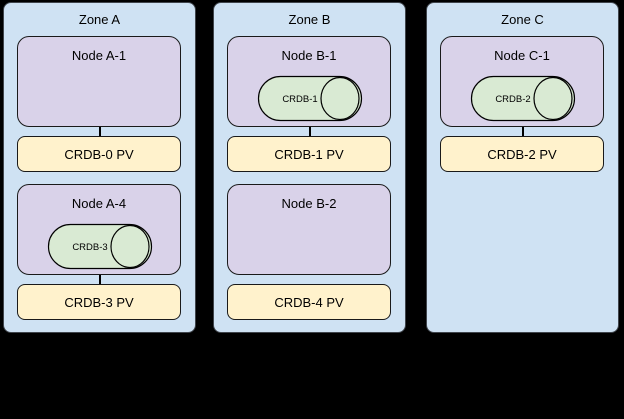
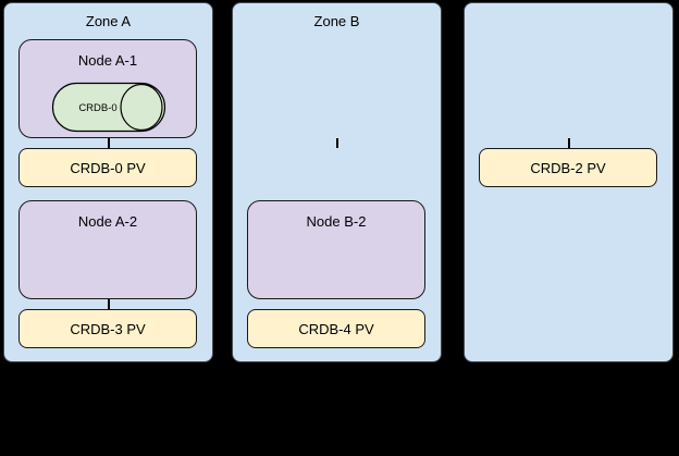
  Zone A
  Node A-1
+ CRDB-0
  CRDB-0 PV
- Node A-4
+ Node A-2
- CRDB-3
  CRDB-3 PV
  Zone B
- Node B-1
- CRDB-1
- CRDB-1 PV
  Node B-2
  CRDB-4 PV
- Zone C
- Node C-1
- CRDB-2
  CRDB-2 PV
